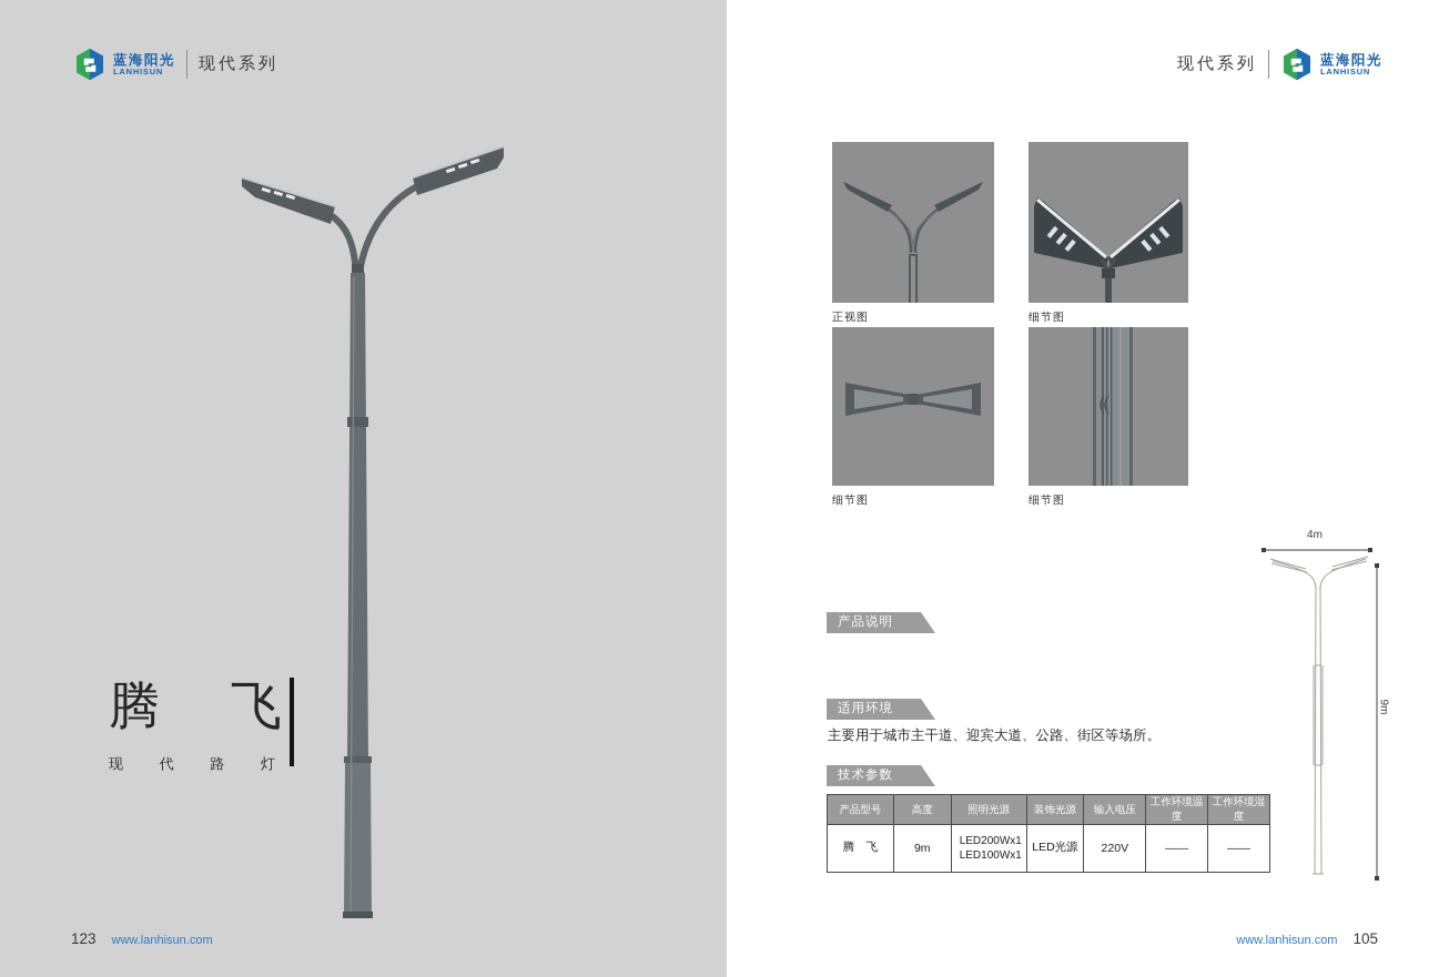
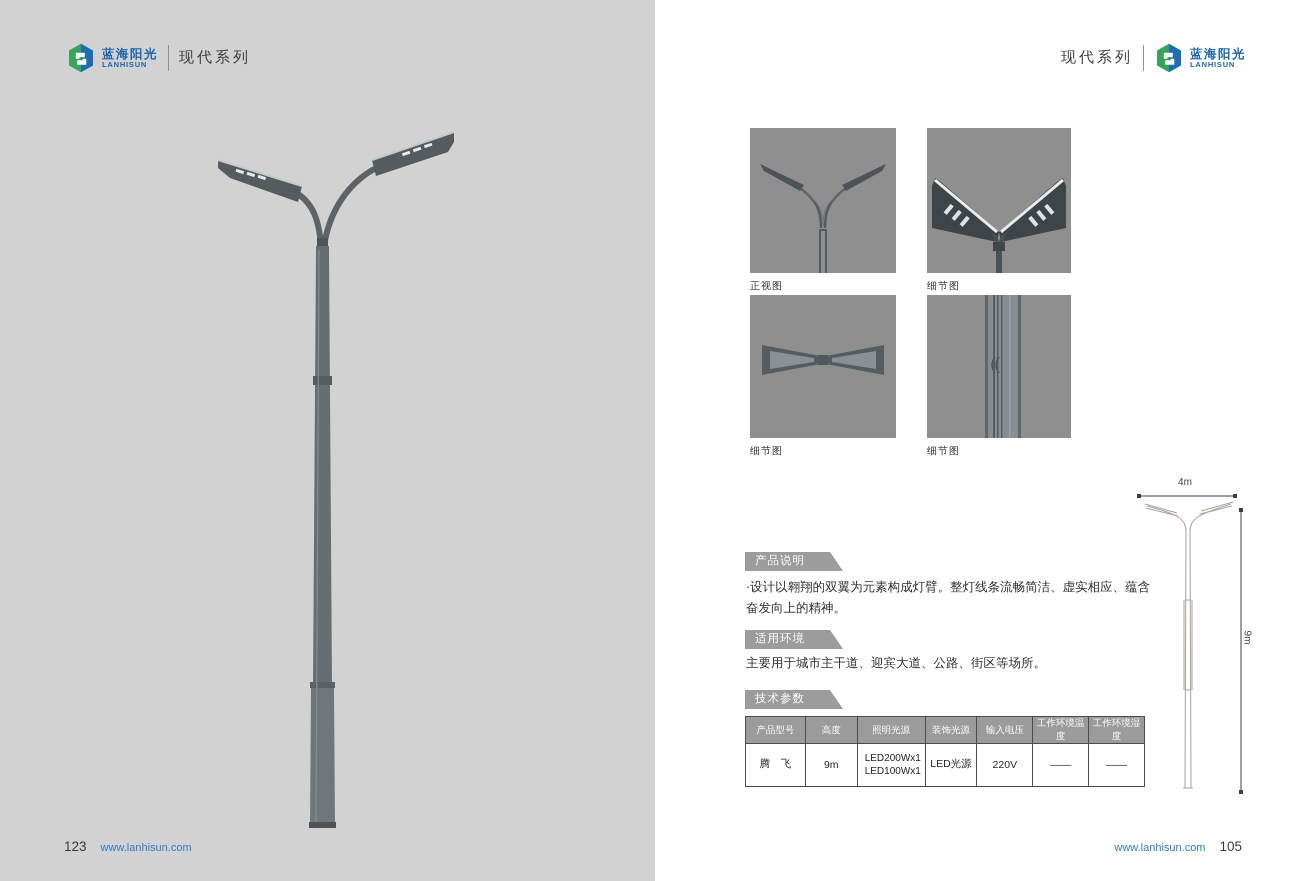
  蓝海阳光
  LANHISUN
  现代系列
- 腾
- 飞
- 现
- 代
- 路
- 灯
  123
  www.lanhisun.com
  现代系列
  蓝海阳光
  LANHISUN
  正视图
  细节图
  细节图
  细节图
  4m
  产品说明
+ ·设计以翱翔的双翼为元素构成灯臂。整灯线条流畅简洁、虚实相应、蕴含奋发向上的精神。
  适用环境
  主要用于城市主干道、迎宾大道、公路、街区等场所。
  技术参数
  产品型号	高度	照明光源	装饰光源	输入电压	工作环境温度	工作环境湿度
  腾 飞	9m	LED200Wx1 LED100Wx1	LED光源	220V	——	——
  www.lanhisun.com
  105
